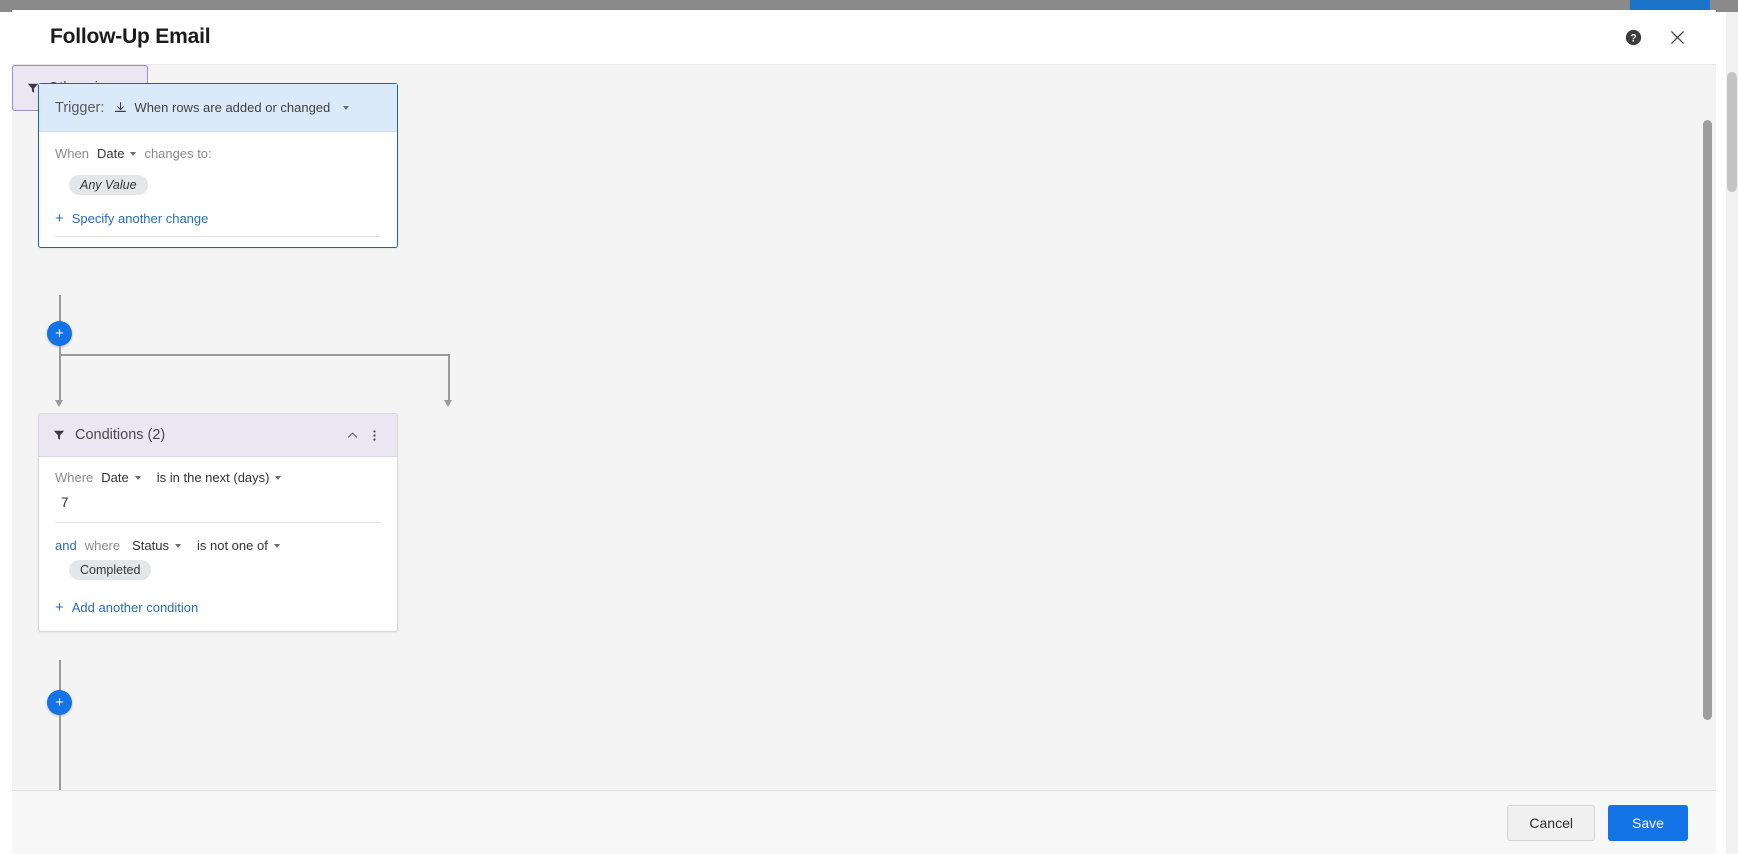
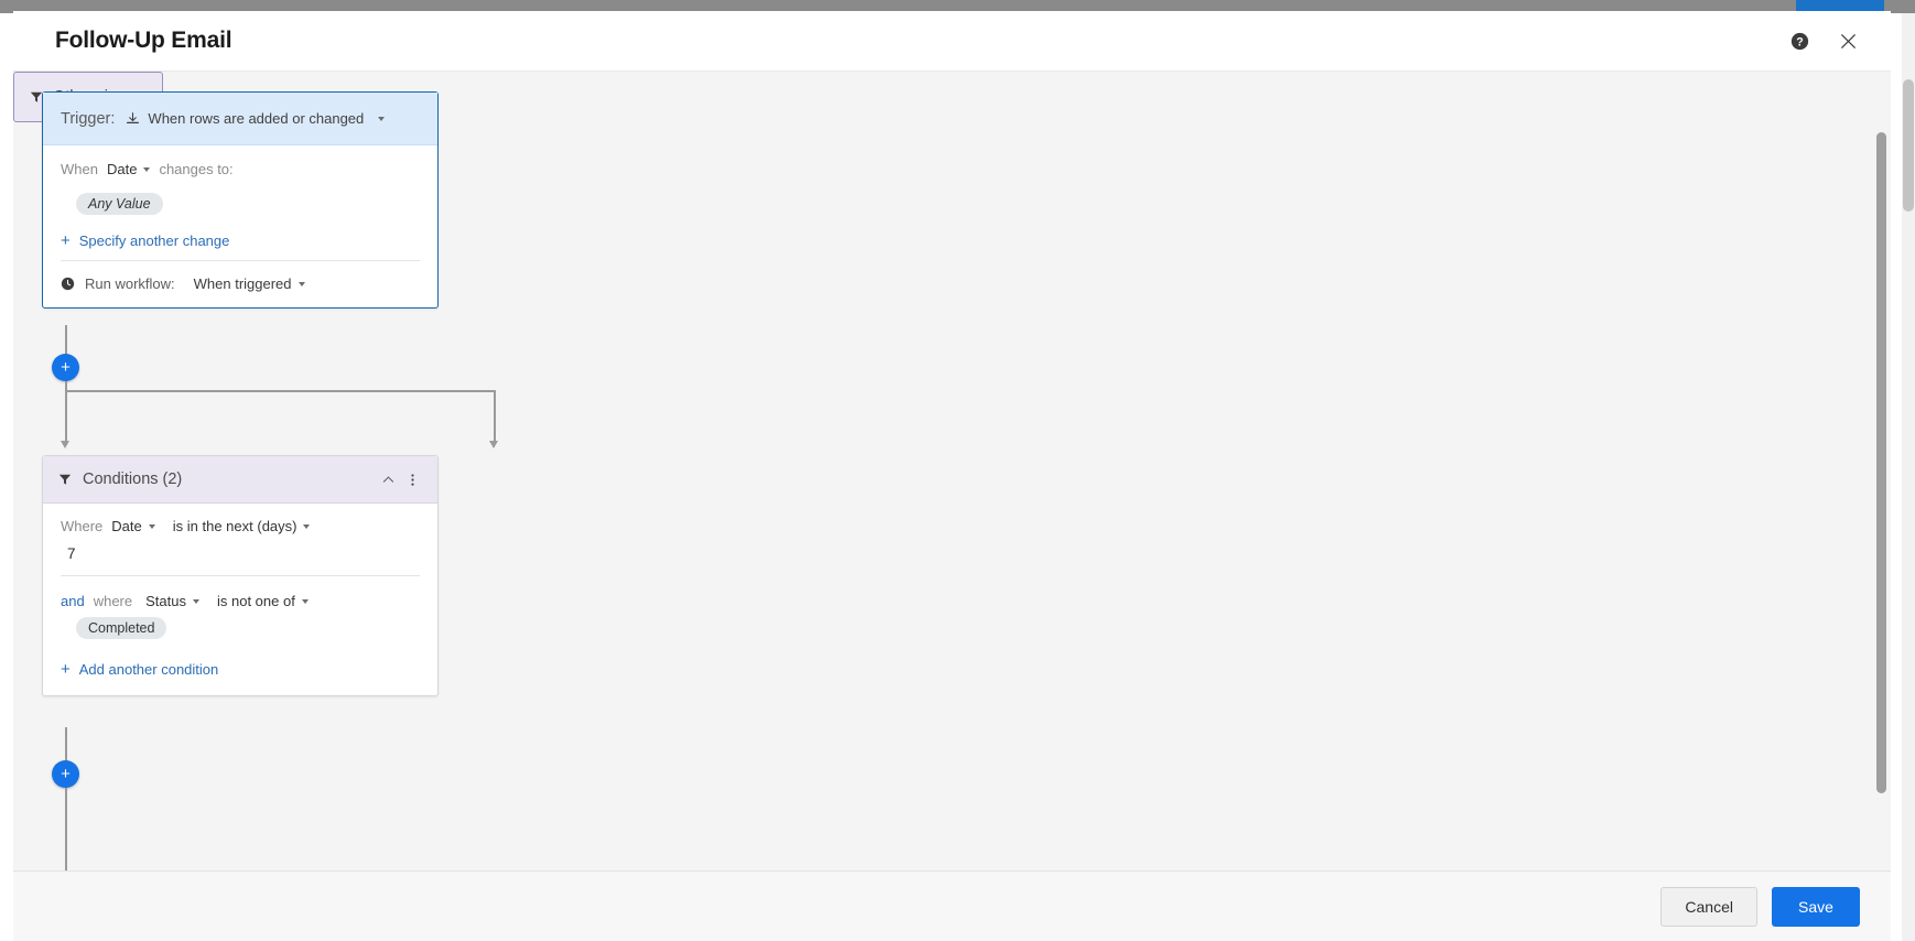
  Follow-Up Email
  ?
  Trigger:
  When rows are added or changed
  When
  Date
  changes to:
  Any Value
  +
  Specify another change
+ Run workflow:
+ When triggered
  +
  Conditions (2)
  Where
  Date
  is in the next (days)
  7
  and
  where
  Status
  is not one of
  Completed
  +
  Add another condition
  +
  Cancel
  Save
